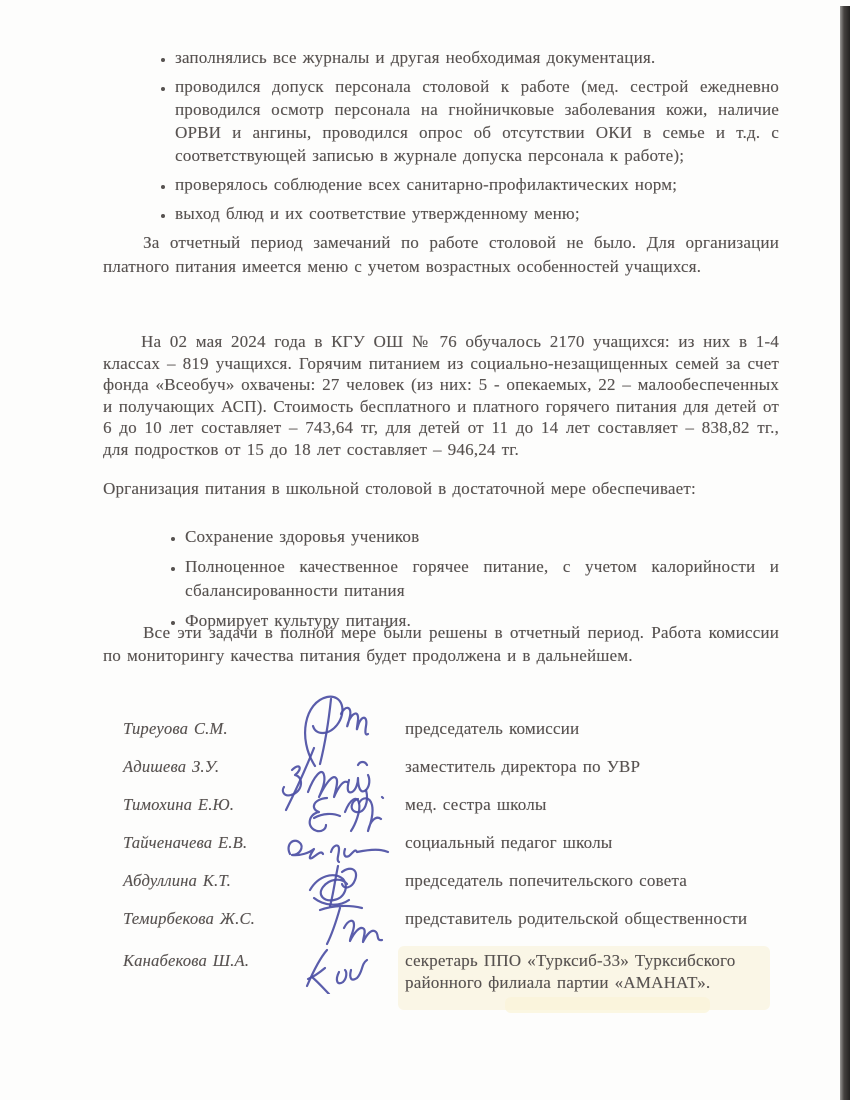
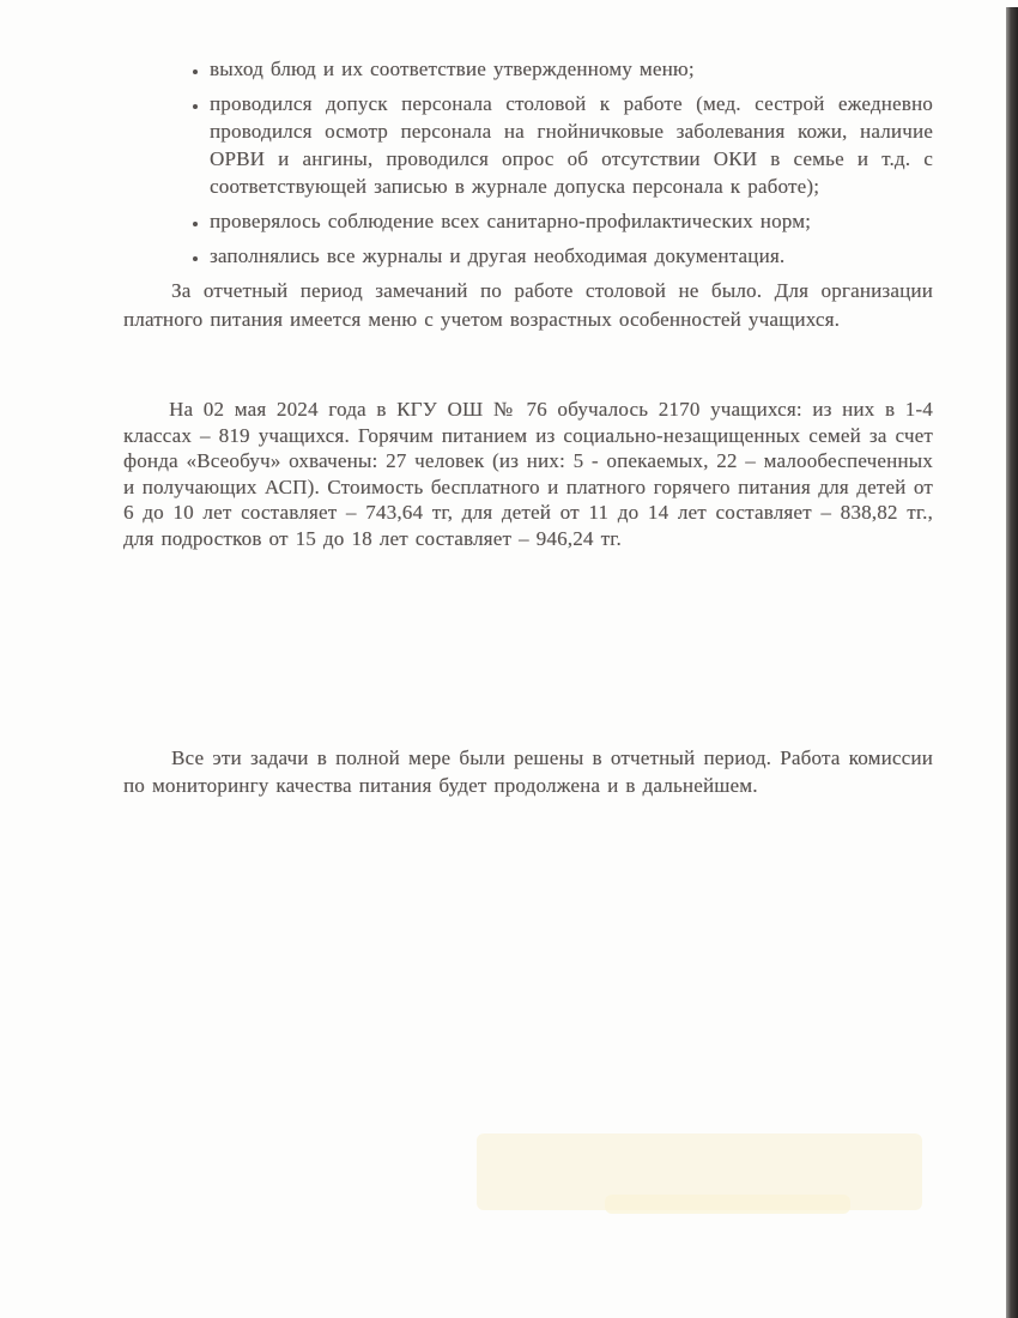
- заполнялись все журналы и другая необходимая документация.
+ выход блюд и их соответствие утвержденному меню;
  проводился допуск персонала столовой к работе (мед. сестрой ежедневно проводился осмотр персонала на гнойничковые заболевания кожи, наличие ОРВИ и ангины, проводился опрос об отсутствии ОКИ в семье и т.д. с соответствующей записью в журнале допуска персонала к работе);
  проверялось соблюдение всех санитарно-профилактических норм;
- выход блюд и их соответствие утвержденному меню;
+ заполнялись все журналы и другая необходимая документация.
  За отчетный период замечаний по работе столовой не было. Для организации платного питания имеется меню с учетом возрастных особенностей учащихся.
  На 02 мая 2024 года в КГУ ОШ № 76 обучалось 2170 учащихся: из них в 1-4 классах – 819 учащихся. Горячим питанием из социально-незащищенных семей за счет фонда «Всеобуч» охвачены: 27 человек (из них: 5 - опекаемых, 22 – малообеспеченных и получающих АСП). Стоимость бесплатного и платного горячего питания для детей от 6 до 10 лет составляет – 743,64 тг, для детей от 11 до 14 лет составляет – 838,82 тг., для подростков от 15 до 18 лет составляет – 946,24 тг.
- Организация питания в школьной столовой в достаточной мере обеспечивает:
- Сохранение здоровья учеников
- Полноценное качественное горячее питание, с учетом калорийности и сбалансированности питания
- Формирует культуру питания.
  Все эти задачи в полной мере были решены в отчетный период. Работа комиссии по мониторингу качества питания будет продолжена и в дальнейшем.
- Тиреуова С.М.
- председатель комиссии
- Адишева З.У.
- заместитель директора по УВР
- Тимохина Е.Ю.
- мед. сестра школы
- Тайченачева Е.В.
- социальный педагог школы
- Абдуллина К.Т.
- председатель попечительского совета
- Темирбекова Ж.С.
- представитель родительской общественности
- Канабекова Ш.А.
- секретарь ППО «Турксиб-33» Турксибского районного филиала партии «АМАНАТ».
